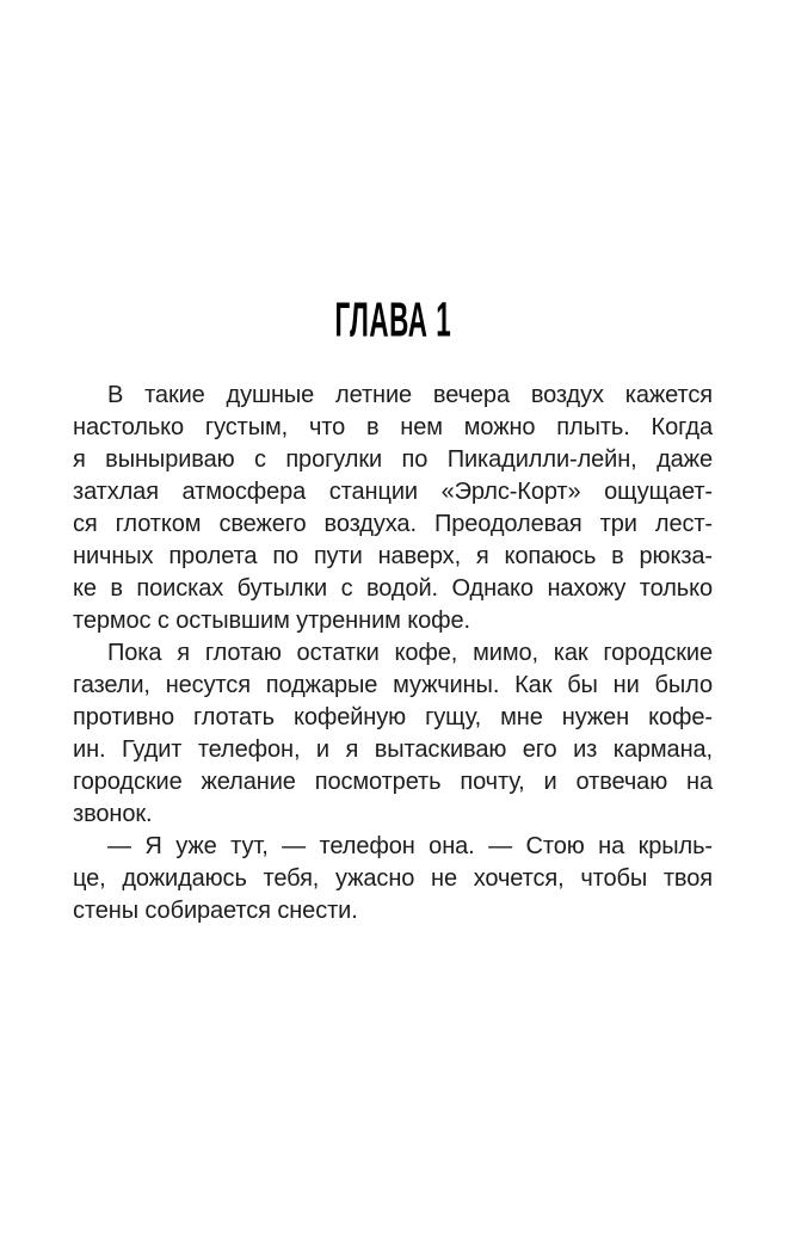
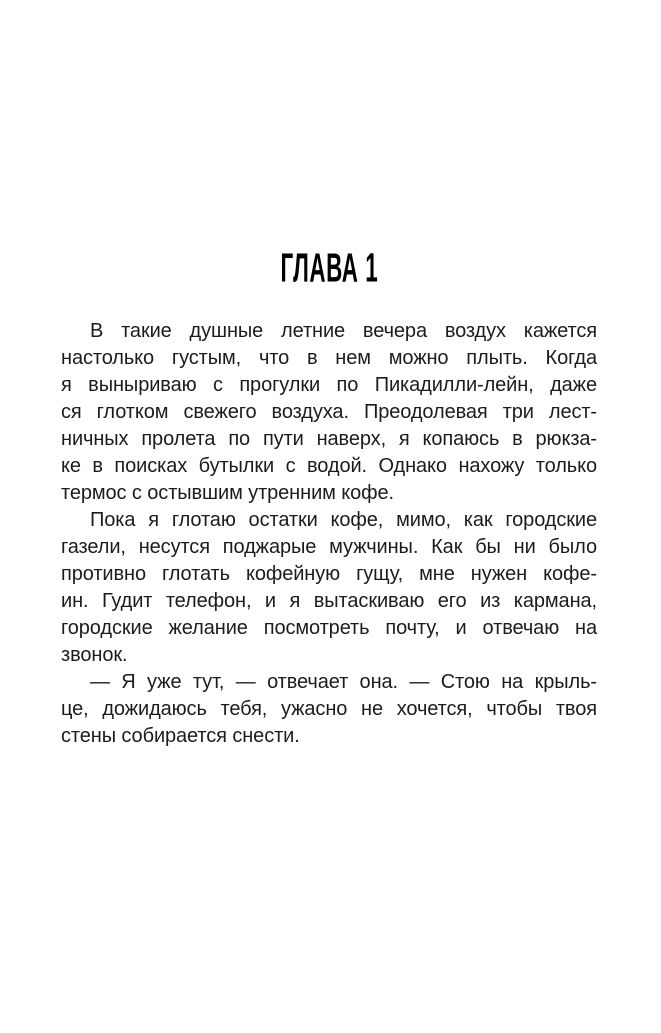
  ГЛАВА 1
  В такие душные летние вечера воздух кажется
  настолько густым, что в нем можно плыть. Когда
  я выныриваю с прогулки по Пикадилли-лейн, даже
- затхлая атмосфера станции «Эрлс-Корт» ощущает-
  ся глотком свежего воздуха. Преодолевая три лест-
  ничных пролета по пути наверх, я копаюсь в рюкза-
  ке в поисках бутылки с водой. Однако нахожу только
  термос с остывшим утренним кофе.
  Пока я глотаю остатки кофе, мимо, как городские
  газели, несутся поджарые мужчины. Как бы ни было
  противно глотать кофейную гущу, мне нужен кофе-
  ин. Гудит телефон, и я вытаскиваю его из кармана,
  городские желание посмотреть почту, и отвечаю на
  звонок.
- — Я уже тут, — телефон она. — Стою на крыль-
+ — Я уже тут, — отвечает она. — Стою на крыль-
  це, дожидаюсь тебя, ужасно не хочется, чтобы твоя
  стены собирается снести.
